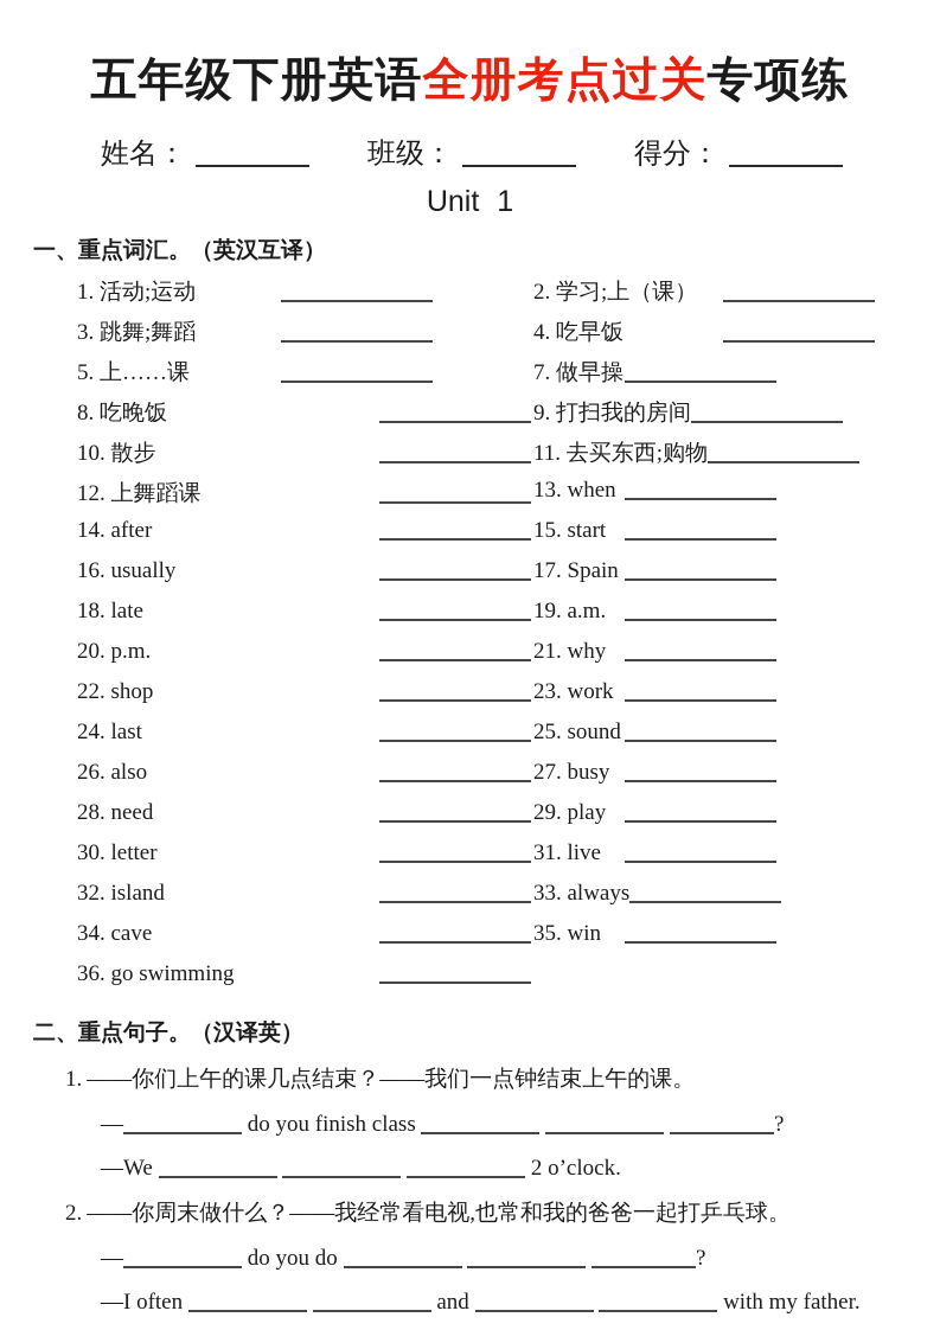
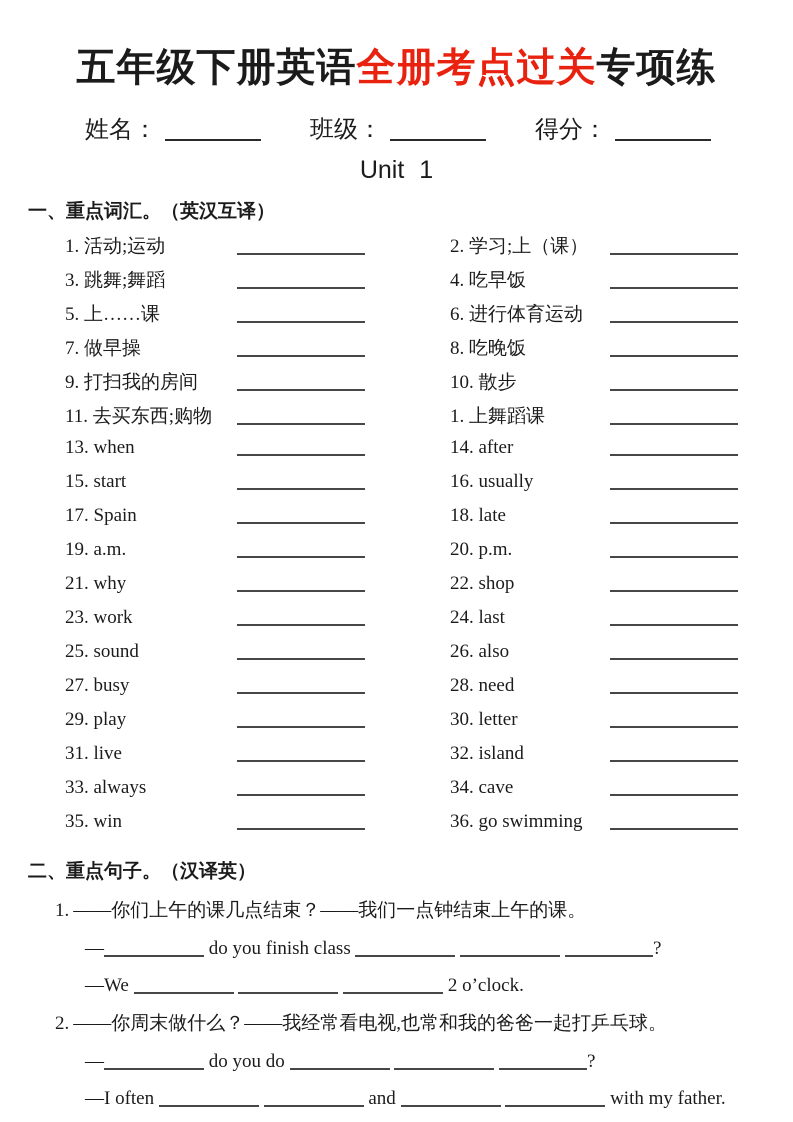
  五年级下册英语全册考点过关专项练
  姓名：
  班级：
  得分：
  Unit 1
  一、重点词汇。（英汉互译）
  1. 活动;运动
  2. 学习;上（课）
  3. 跳舞;舞蹈
  4. 吃早饭
  5. 上……课
+ 6. 进行体育运动
  7. 做早操
  8. 吃晚饭
  9. 打扫我的房间
  10. 散步
  11. 去买东西;购物
- 12. 上舞蹈课
+ 1. 上舞蹈课
  13. when
  14. after
  15. start
  16. usually
  17. Spain
  18. late
  19. a.m.
  20. p.m.
  21. why
  22. shop
  23. work
  24. last
  25. sound
  26. also
  27. busy
  28. need
  29. play
  30. letter
  31. live
  32. island
  33. always
  34. cave
  35. win
  36. go swimming
  二、重点句子。（汉译英）
  1. ——你们上午的课几点结束？——我们一点钟结束上午的课。
  — do you finish class ?
  —We 2 o’clock.
  2. ——你周末做什么？——我经常看电视,也常和我的爸爸一起打乒乓球。
  — do you do ?
  —I often and with my father.
